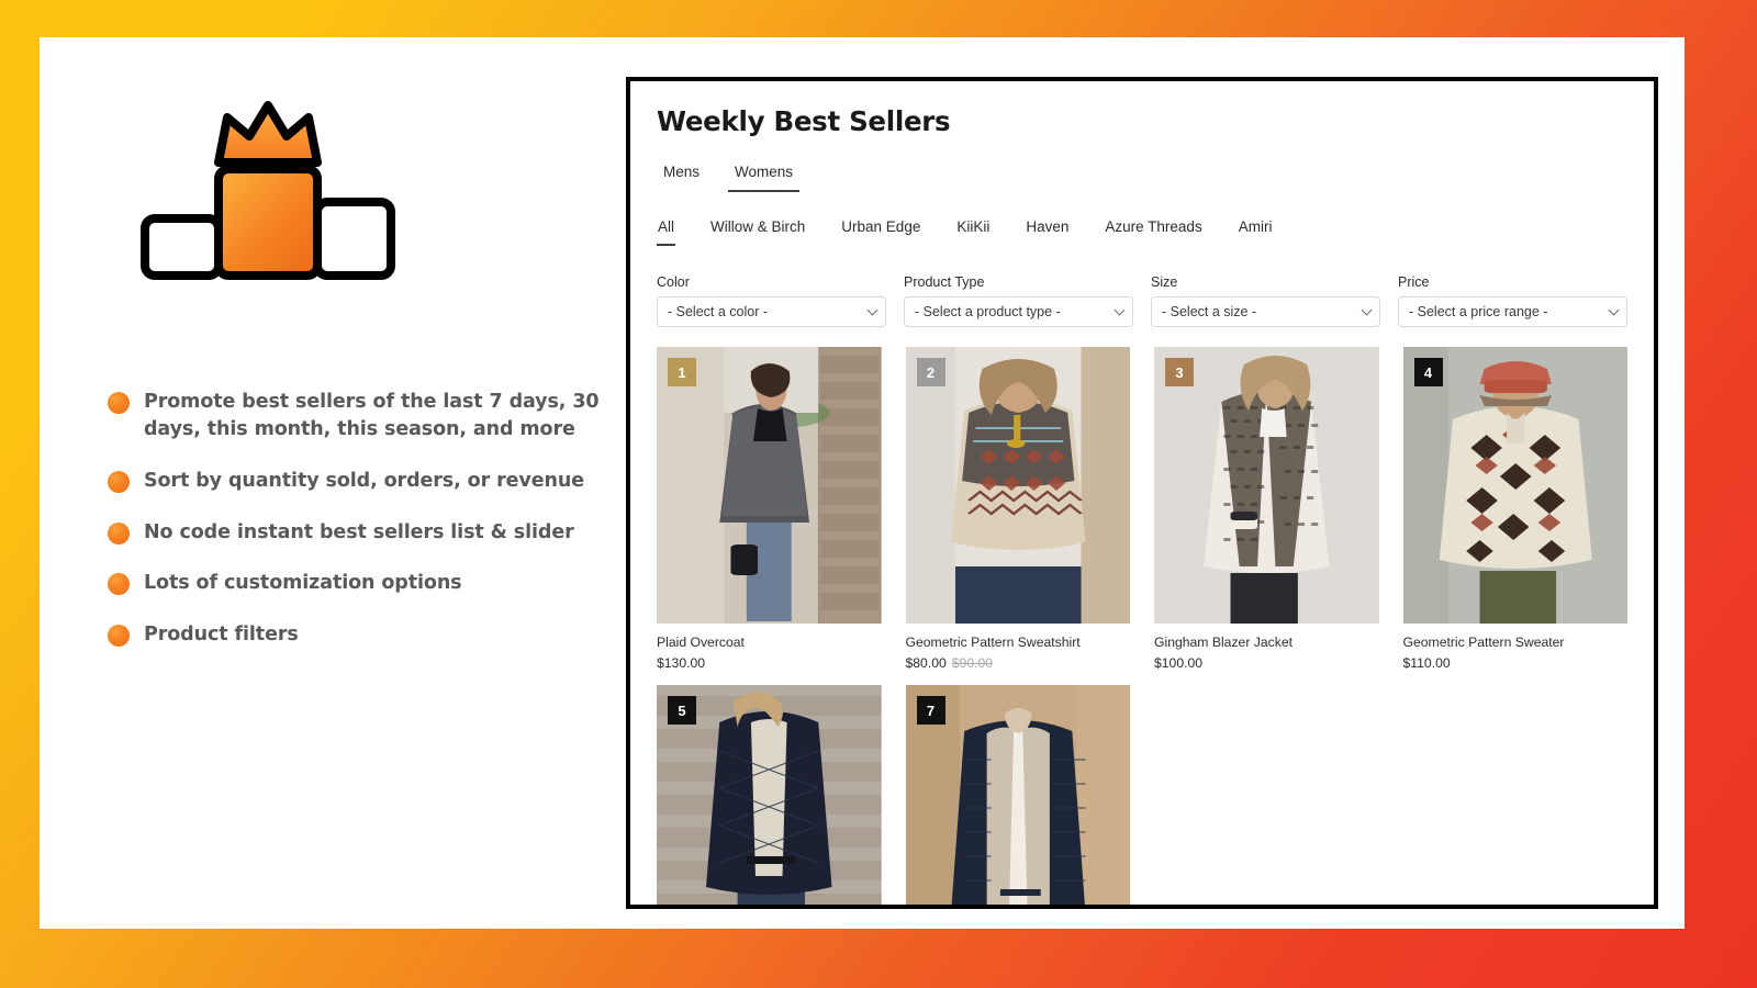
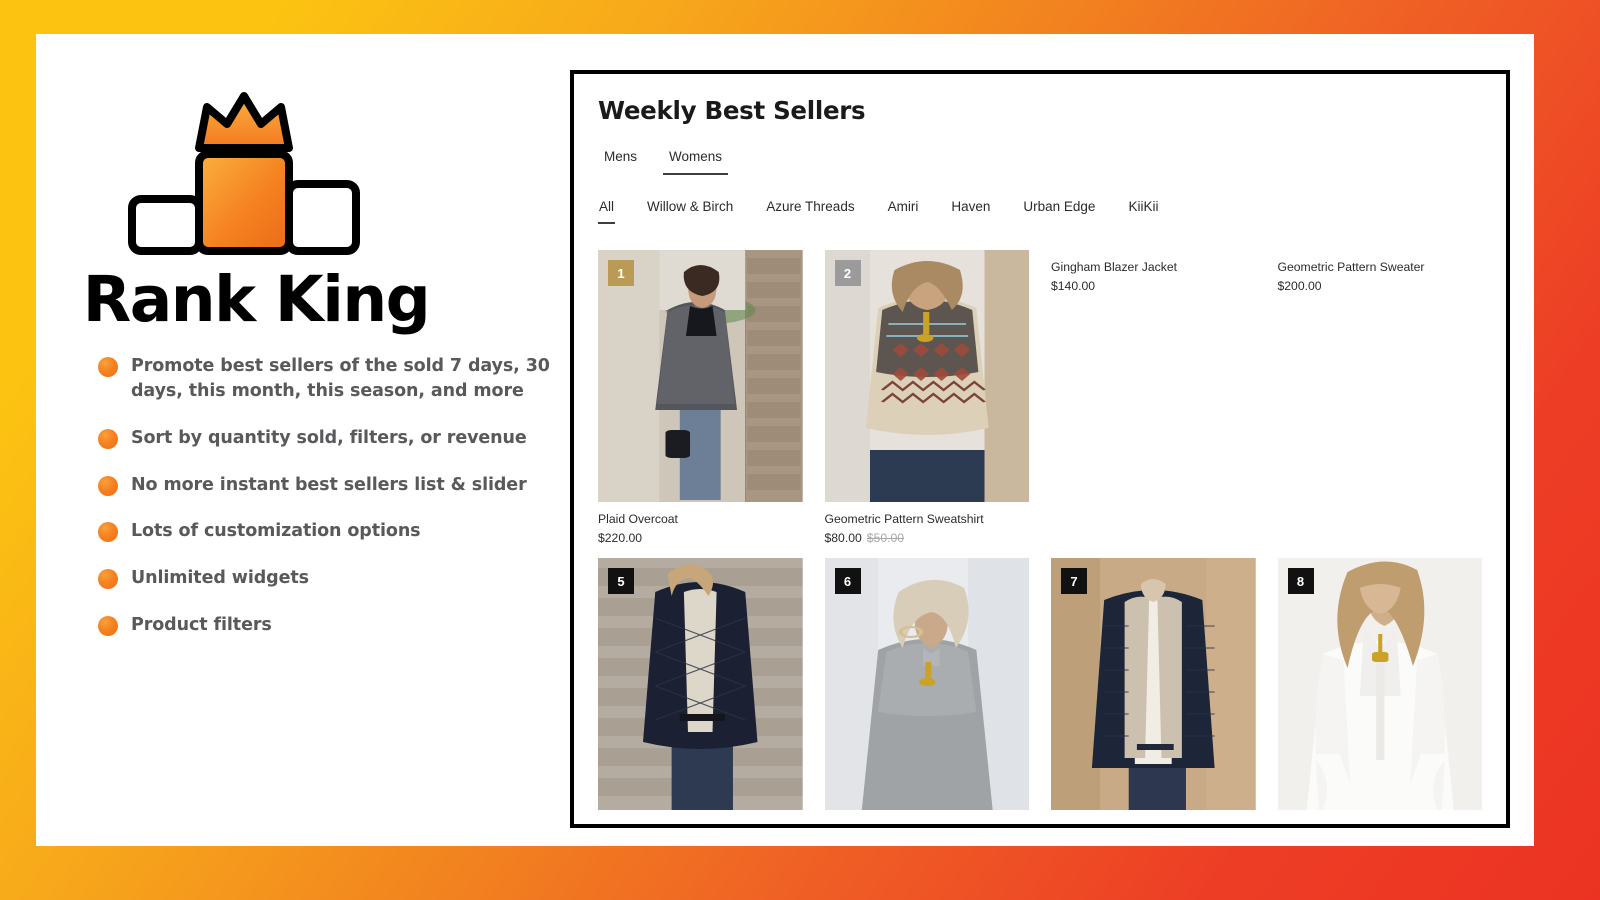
+ Rank King
- Promote best sellers of the last 7 days, 30 days, this month, this season, and more
+ Promote best sellers of the sold 7 days, 30 days, this month, this season, and more
- Sort by quantity sold, orders, or revenue
+ Sort by quantity sold, filters, or revenue
- No code instant best sellers list & slider
+ No more instant best sellers list & slider
  Lots of customization options
+ Unlimited widgets
  Product filters
  Weekly Best Sellers
  Mens
  Womens
  All
  Willow & Birch
- Urban Edge
+ Azure Threads
- KiiKii
+ Amiri
  Haven
- Azure Threads
+ Urban Edge
- Amiri
+ KiiKii
- Color
- - Select a color -
- Product Type
- - Select a product type -
- Size
- - Select a size -
- Price
- - Select a price range -
  1
  Plaid Overcoat
- $130.00
+ $220.00
  2
  Geometric Pattern Sweatshirt
- $80.00 $90.00
+ $80.00 $50.00
- 3
  Gingham Blazer Jacket
- $100.00
+ $140.00
- 4
  Geometric Pattern Sweater
- $110.00
+ $200.00
  5
+ 6
  7
+ 8
